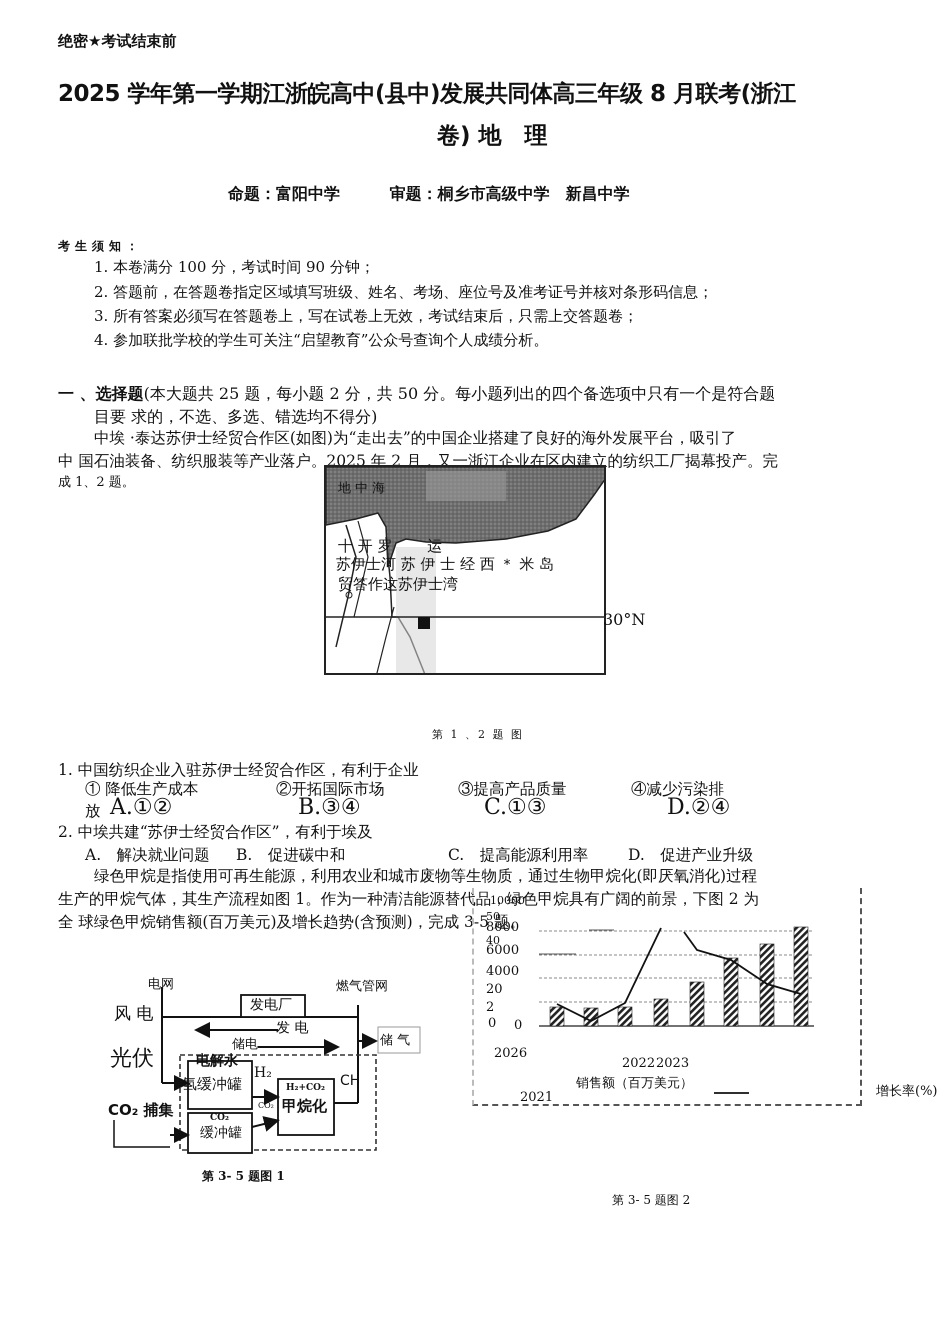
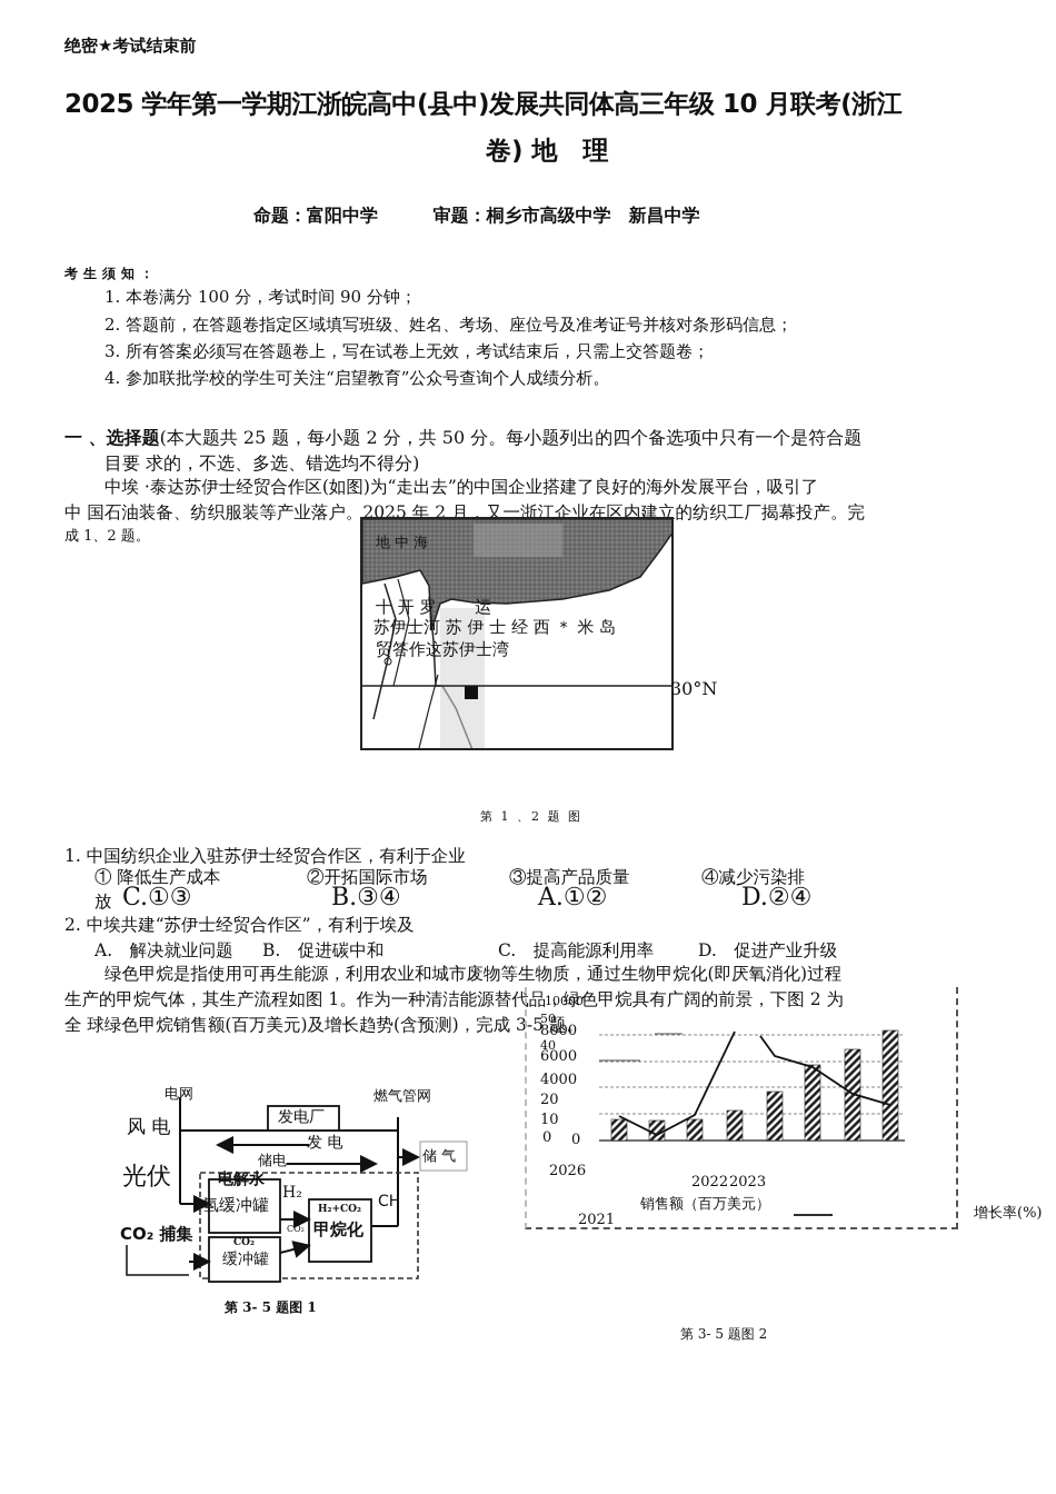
  绝密★考试结束前
- 2025 学年第一学期江浙皖高中(县中)发展共同体高三年级 8 月联考(浙江
+ 2025 学年第一学期江浙皖高中(县中)发展共同体高三年级 10 月联考(浙江
  卷) 地 理
  命题：富阳中学 审题：桐乡市高级中学 新昌中学
  考生须知：
  1. 本卷满分 100 分，考试时间 90 分钟；
  2. 答题前，在答题卷指定区域填写班级、姓名、考场、座位号及准考证号并核对条形码信息；
  3. 所有答案必须写在答题卷上，写在试卷上无效，考试结束后，只需上交答题卷；
  4. 参加联批学校的学生可关注“启望教育”公众号查询个人成绩分析。
  一 、选择题(本大题共 25 题，每小题 2 分，共 50 分。每小题列出的四个备选项中只有一个是符合题
  目要 求的，不选、多选、错选均不得分)
  中埃 ·泰达苏伊士经贸合作区(如图)为“走出去”的中国企业搭建了良好的海外发展平台，吸引了
  中 国石油装备、纺织服装等产业落户。2025 年 2 月，又一浙江企业在区内建立的纺织工厂揭幕投产。完
  成 1、2 题。
  地 中 海
  十 开 罗 运
  苏伊士河 苏 伊 士 经 西 ＊ 米 岛
  贸答作这苏伊士湾
  30°N
  第 1 、2 题 图
  1. 中国纺织企业入驻苏伊士经贸合作区，有利于企业
  ① 降低生产成本
  ②开拓国际市场
  ③提高产品质量
  ④减少污染排
  放
- A.①②
+ C.①③
  B.③④
- C.①③
+ A.①②
  D.②④
  2. 中埃共建“苏伊士经贸合作区”，有利于埃及
  A. 解决就业问题
  B. 促进碳中和
  C. 提高能源利用率
  D. 促进产业升级
  绿色甲烷是指使用可再生能源，利用农业和城市废物等生物质，通过生物甲烷化(即厌氧消化)过程
  生产的甲烷气体，其生产流程如图 1。作为一种清洁能源替代品，绿色甲烷具有广阔的前景，下图 2 为
  全 球绿色甲烷销售额(百万美元)及增长趋势(含预测)，完成 3-5 题。
  电网
  燃气管网
  风 电
  发电厂
  发 电
  储电
  储 气
  光伏
  电解水
  氢缓冲罐
  H₂
  H₂+CO₂
  甲烷化
  CH
  CO₂
  CO₂ 捕集
  CO₂
  缓冲罐
  第 3- 5 题图 1
  10000
  8000
  6000
  4000
  50
  40
  20
- 2
+ 10
  0
  0
  2026
  2022
  2023
  销售额（百万美元）
  2021
  增长率(%)
  第 3- 5 题图 2
